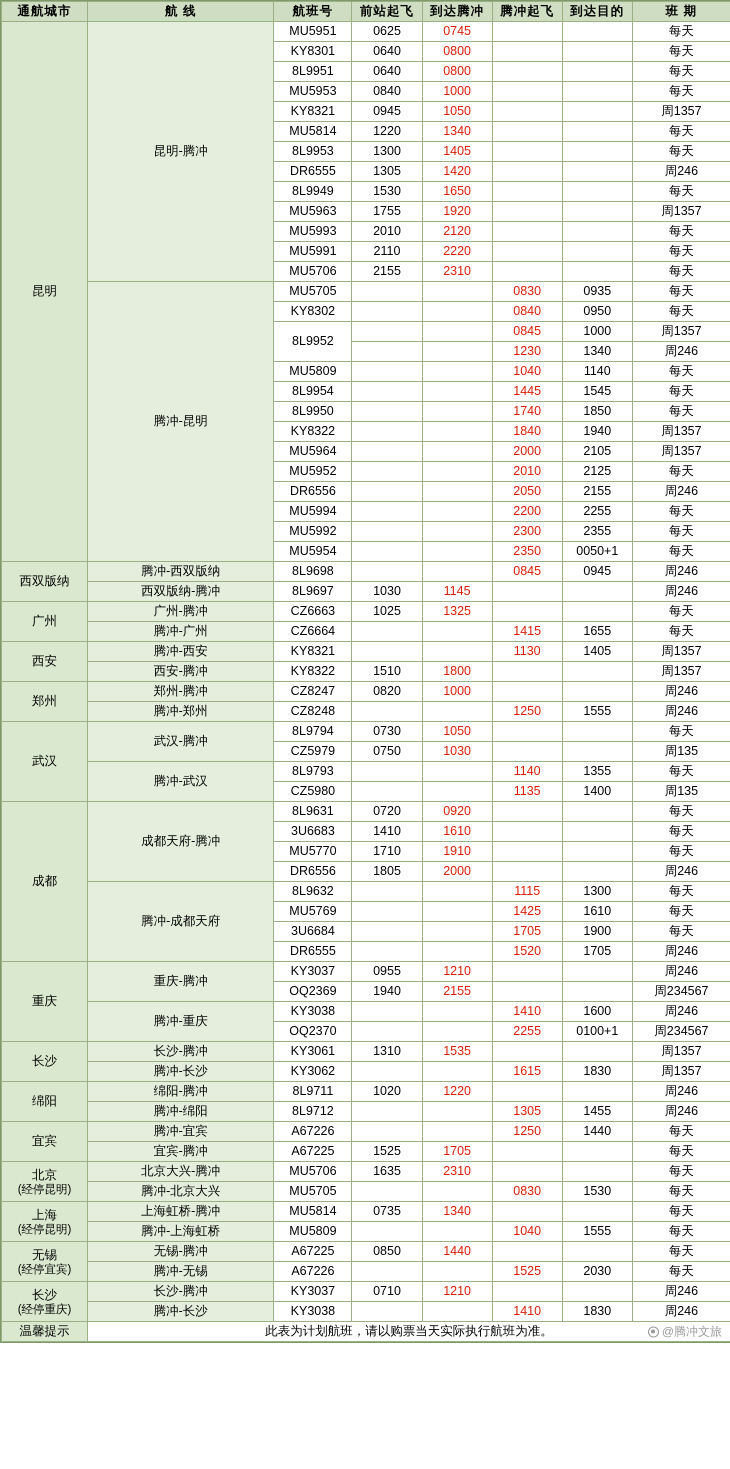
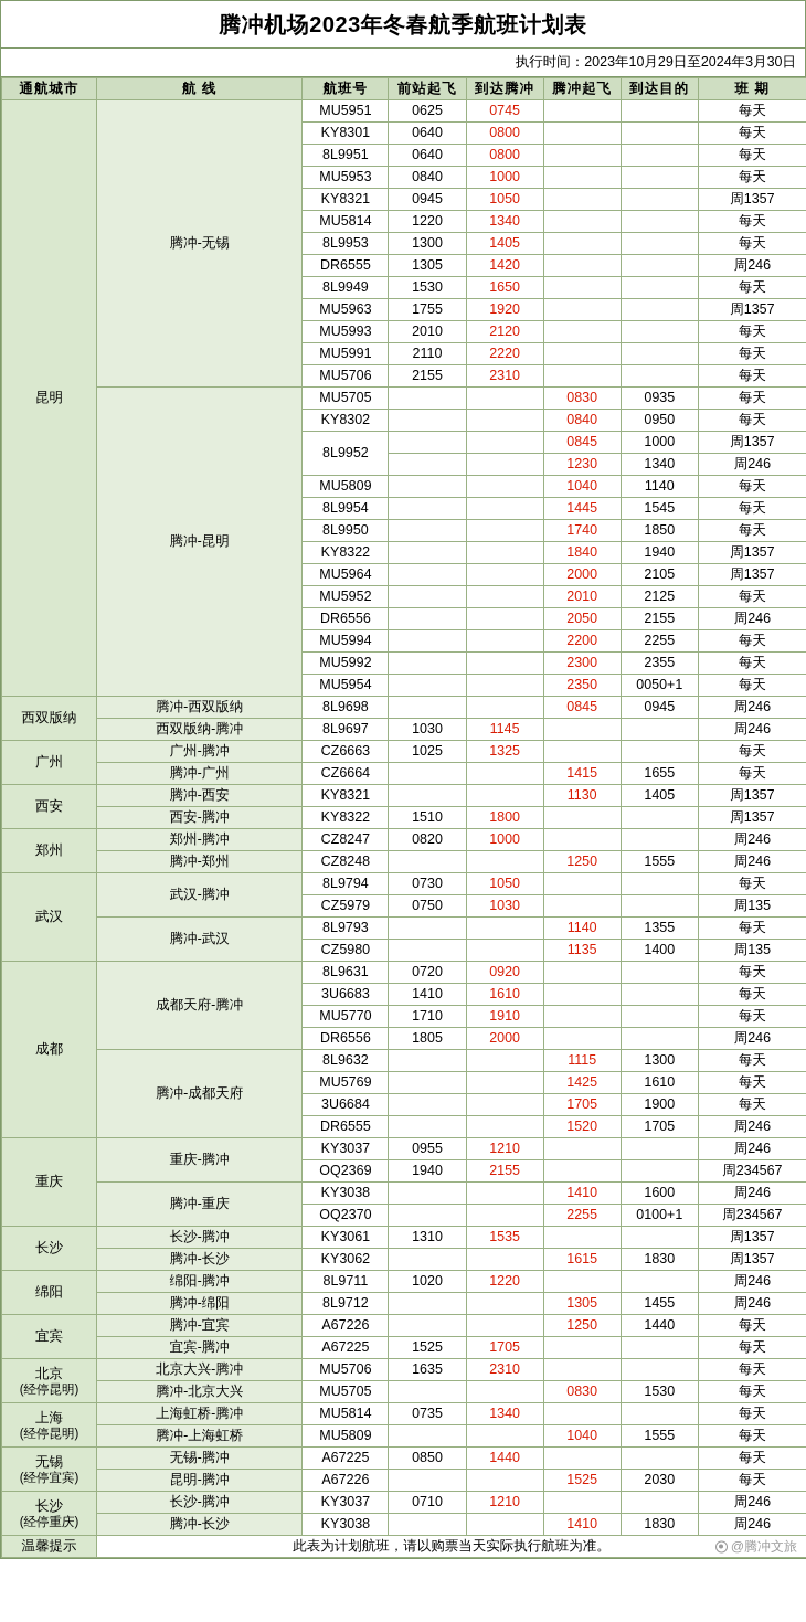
+ 腾冲机场2023年冬春航季航班计划表
+ 执行时间：2023年10月29日至2024年3月30日
  通航城市	航 线	航班号	前站起飞	到达腾冲	腾冲起飞	到达目的	班 期
- 昆明	昆明-腾冲	MU5951	0625	0745			每天
+ 昆明	腾冲-无锡	MU5951	0625	0745			每天
  KY8301	0640	0800			每天
  8L9951	0640	0800			每天
  MU5953	0840	1000			每天
  KY8321	0945	1050			周1357
  MU5814	1220	1340			每天
  8L9953	1300	1405			每天
  DR6555	1305	1420			周246
  8L9949	1530	1650			每天
  MU5963	1755	1920			周1357
  MU5993	2010	2120			每天
  MU5991	2110	2220			每天
  MU5706	2155	2310			每天
  腾冲-昆明	MU5705			0830	0935	每天
  KY8302			0840	0950	每天
  8L9952			0845	1000	周1357
  		1230	1340	周246
  MU5809			1040	1140	每天
  8L9954			1445	1545	每天
  8L9950			1740	1850	每天
  KY8322			1840	1940	周1357
  MU5964			2000	2105	周1357
  MU5952			2010	2125	每天
  DR6556			2050	2155	周246
  MU5994			2200	2255	每天
  MU5992			2300	2355	每天
  MU5954			2350	0050+1	每天
  西双版纳	腾冲-西双版纳	8L9698			0845	0945	周246
  西双版纳-腾冲	8L9697	1030	1145			周246
  广州	广州-腾冲	CZ6663	1025	1325			每天
  腾冲-广州	CZ6664			1415	1655	每天
  西安	腾冲-西安	KY8321			1130	1405	周1357
  西安-腾冲	KY8322	1510	1800			周1357
  郑州	郑州-腾冲	CZ8247	0820	1000			周246
  腾冲-郑州	CZ8248			1250	1555	周246
  武汉	武汉-腾冲	8L9794	0730	1050			每天
  CZ5979	0750	1030			周135
  腾冲-武汉	8L9793			1140	1355	每天
  CZ5980			1135	1400	周135
  成都	成都天府-腾冲	8L9631	0720	0920			每天
  3U6683	1410	1610			每天
  MU5770	1710	1910			每天
  DR6556	1805	2000			周246
  腾冲-成都天府	8L9632			1115	1300	每天
  MU5769			1425	1610	每天
  3U6684			1705	1900	每天
  DR6555			1520	1705	周246
  重庆	重庆-腾冲	KY3037	0955	1210			周246
  OQ2369	1940	2155			周234567
  腾冲-重庆	KY3038			1410	1600	周246
  OQ2370			2255	0100+1	周234567
  长沙	长沙-腾冲	KY3061	1310	1535			周1357
  腾冲-长沙	KY3062			1615	1830	周1357
  绵阳	绵阳-腾冲	8L9711	1020	1220			周246
  腾冲-绵阳	8L9712			1305	1455	周246
  宜宾	腾冲-宜宾	A67226			1250	1440	每天
  宜宾-腾冲	A67225	1525	1705			每天
  北京(经停昆明)	北京大兴-腾冲	MU5706	1635	2310			每天
  腾冲-北京大兴	MU5705			0830	1530	每天
  上海(经停昆明)	上海虹桥-腾冲	MU5814	0735	1340			每天
  腾冲-上海虹桥	MU5809			1040	1555	每天
  无锡(经停宜宾)	无锡-腾冲	A67225	0850	1440			每天
- 腾冲-无锡	A67226			1525	2030	每天
+ 昆明-腾冲	A67226			1525	2030	每天
  长沙(经停重庆)	长沙-腾冲	KY3037	0710	1210			周246
  腾冲-长沙	KY3038			1410	1830	周246
  温馨提示	此表为计划航班，请以购票当天实际执行航班为准。 @腾冲文旅
